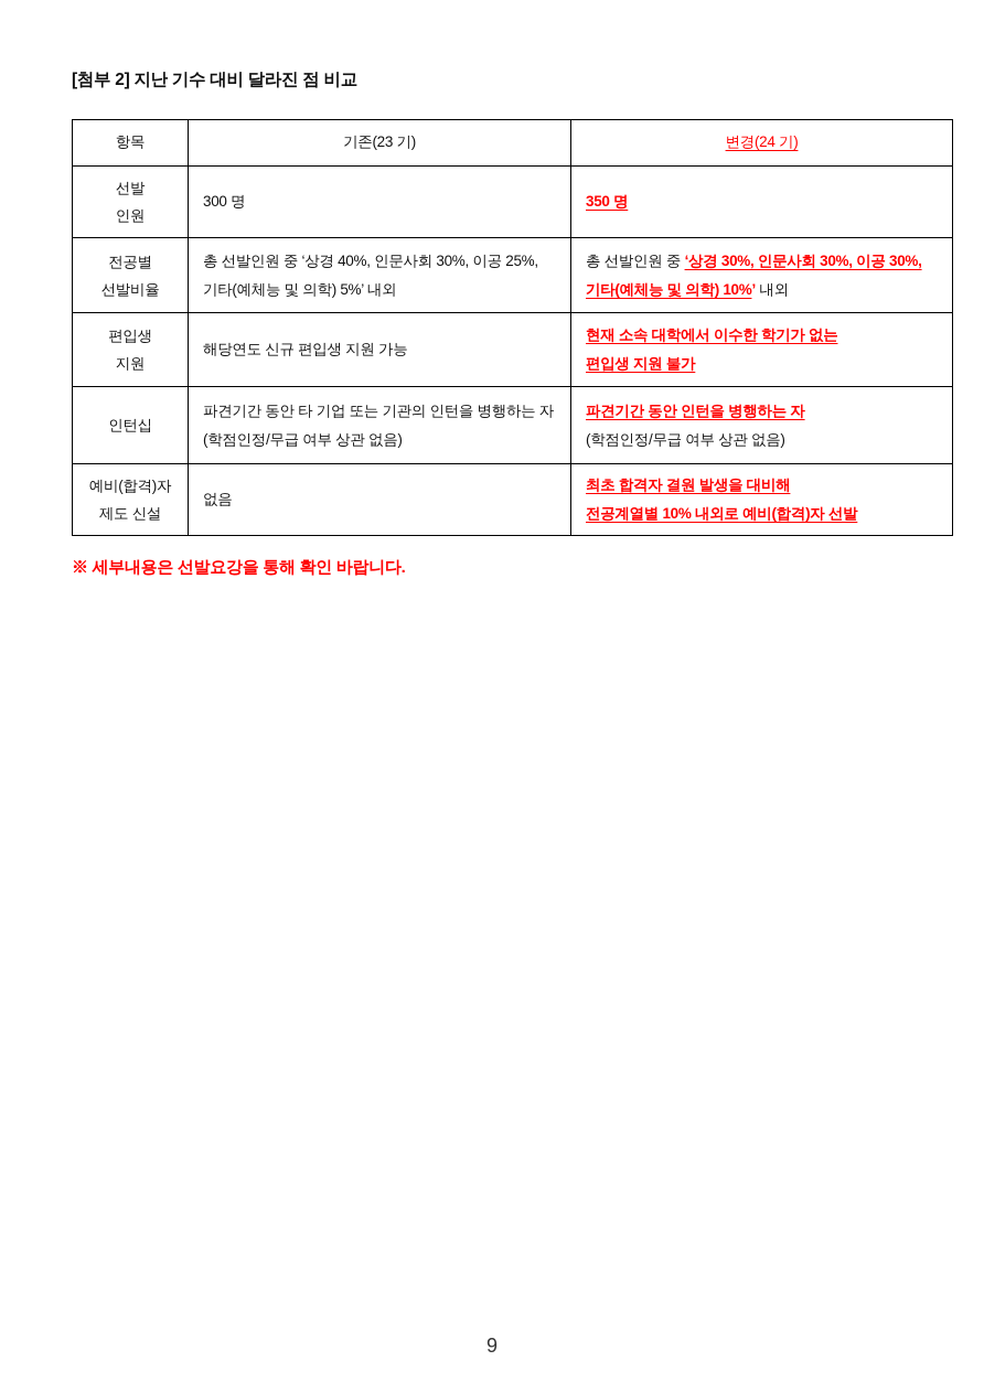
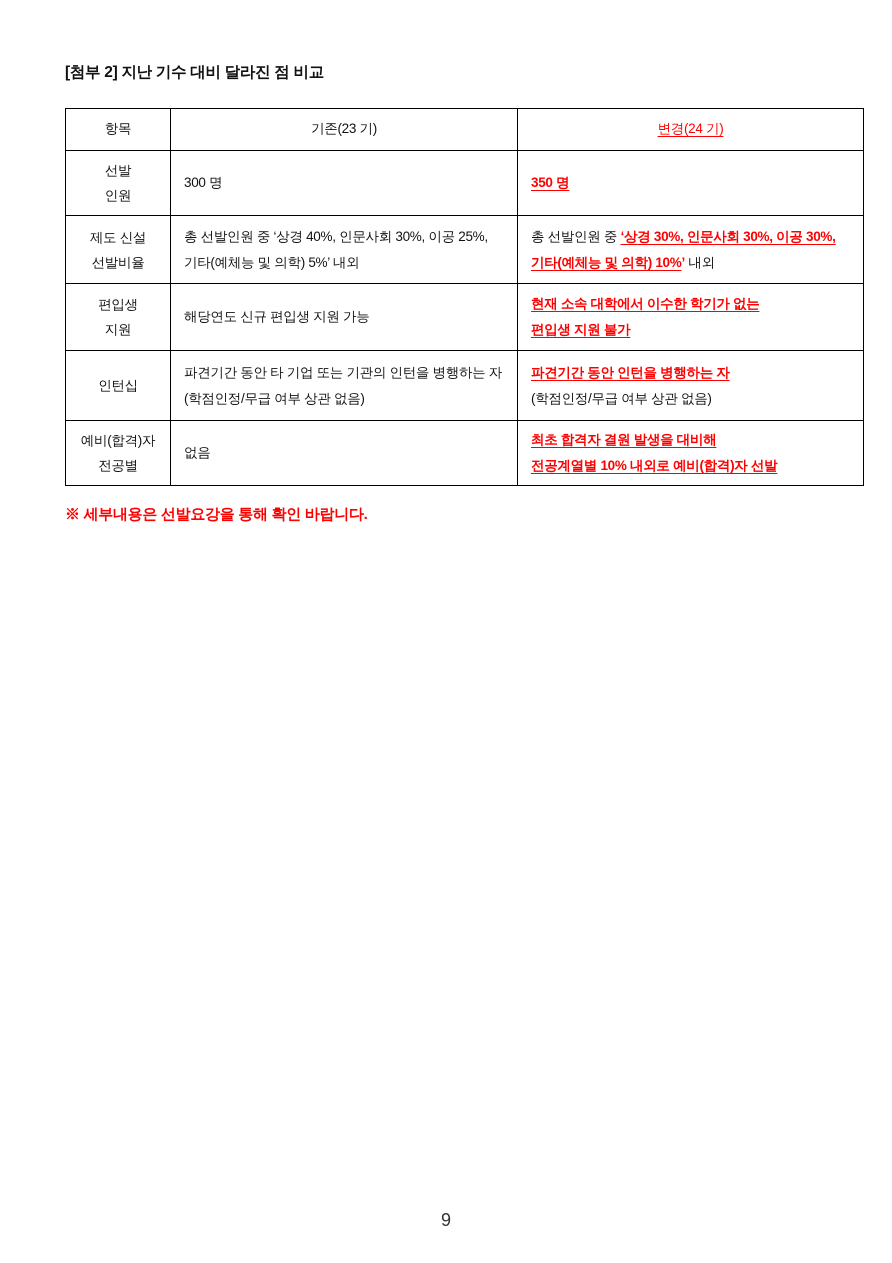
  [첨부 2] 지난 기수 대비 달라진 점 비교
  항목	기존(23 기)	변경(24 기)
  선발인원	300 명	350 명
- 전공별선발비율	총 선발인원 중 ‘상경 40%, 인문사회 30%, 이공 25%,기타(예체능 및 의학) 5%’ 내외	총 선발인원 중 ‘상경 30%, 인문사회 30%, 이공 30%,기타(예체능 및 의학) 10%’ 내외
+ 제도 신설선발비율	총 선발인원 중 ‘상경 40%, 인문사회 30%, 이공 25%,기타(예체능 및 의학) 5%’ 내외	총 선발인원 중 ‘상경 30%, 인문사회 30%, 이공 30%,기타(예체능 및 의학) 10%’ 내외
  편입생지원	해당연도 신규 편입생 지원 가능	현재 소속 대학에서 이수한 학기가 없는편입생 지원 불가
  인턴십	파견기간 동안 타 기업 또는 기관의 인턴을 병행하는 자(학점인정/무급 여부 상관 없음)	파견기간 동안 인턴을 병행하는 자(학점인정/무급 여부 상관 없음)
- 예비(합격)자제도 신설	없음	최초 합격자 결원 발생을 대비해전공계열별 10% 내외로 예비(합격)자 선발
+ 예비(합격)자전공별	없음	최초 합격자 결원 발생을 대비해전공계열별 10% 내외로 예비(합격)자 선발
  ※ 세부내용은 선발요강을 통해 확인 바랍니다.
  9
